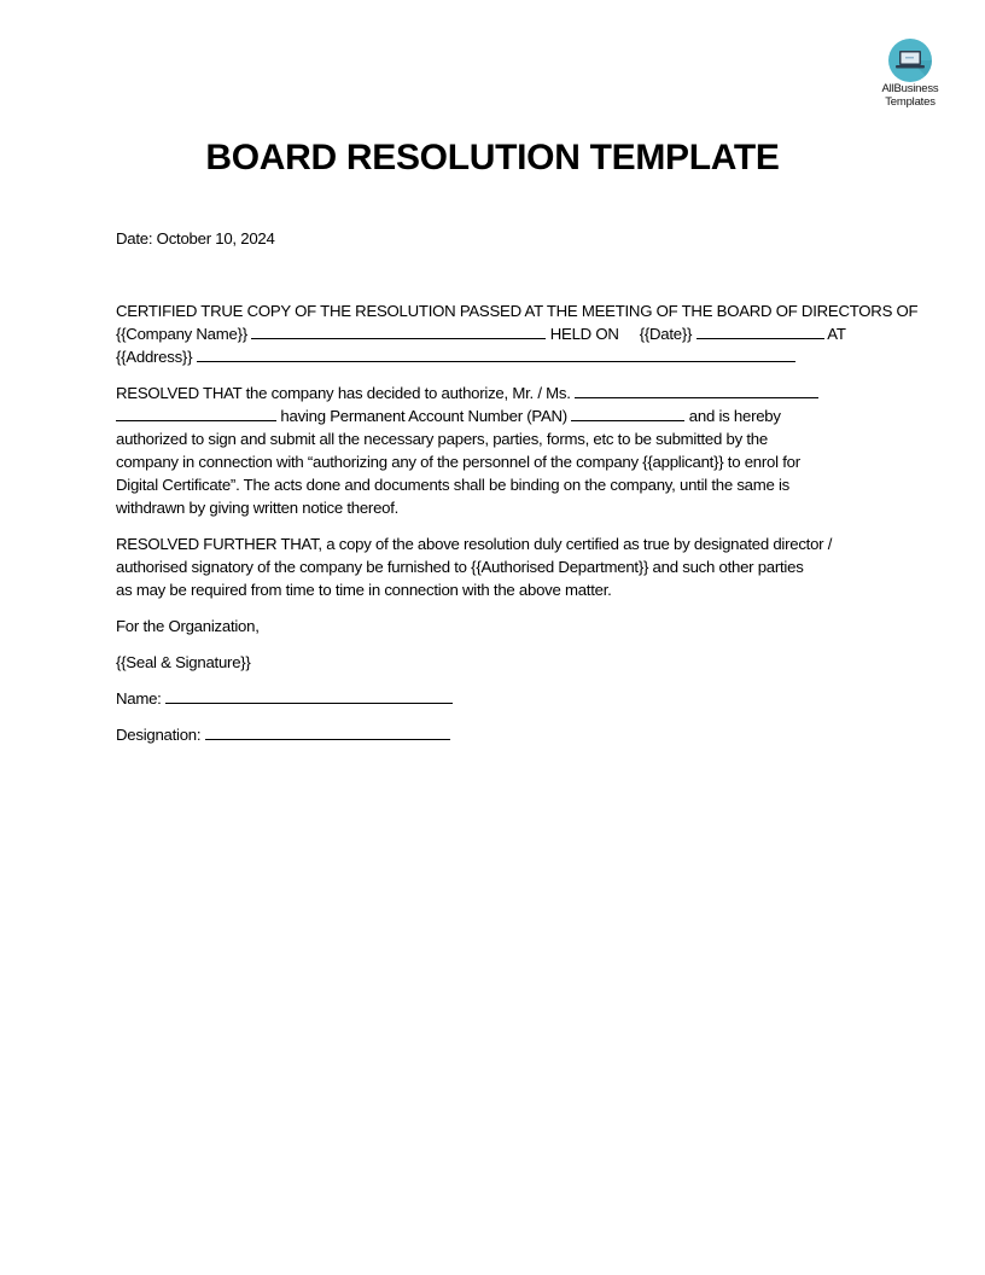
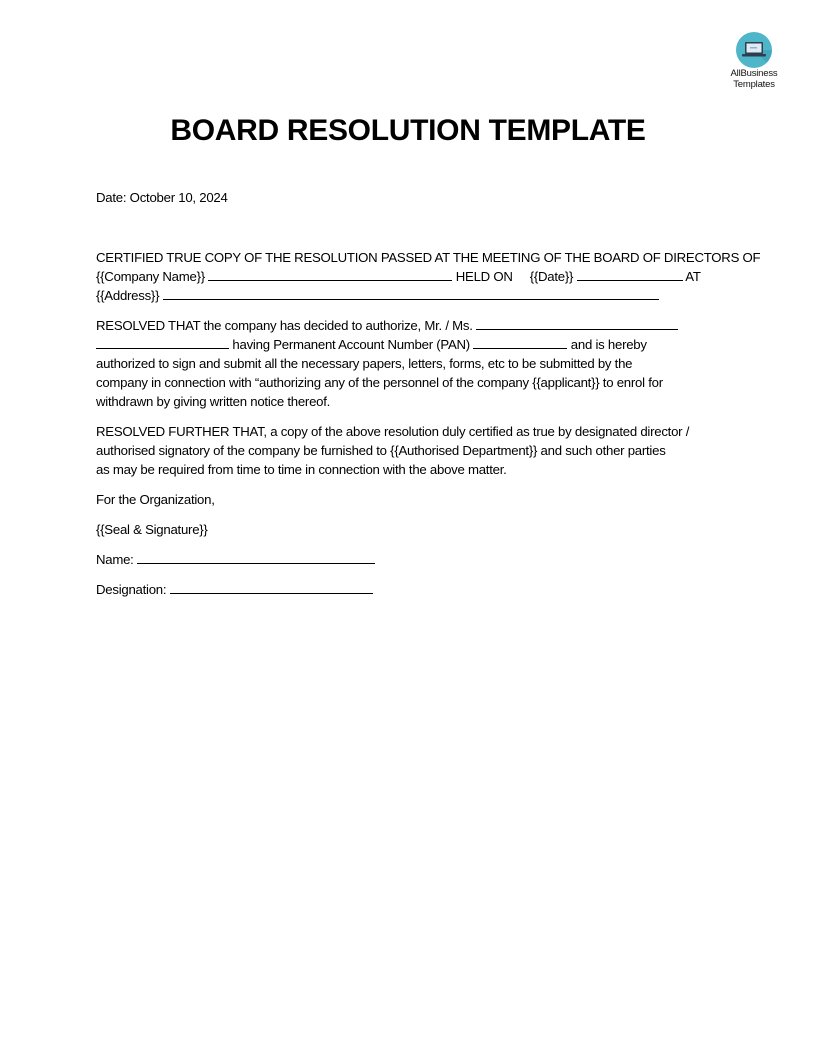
  AllBusiness
  Templates
  BOARD RESOLUTION TEMPLATE
  Date: October 10, 2024
  CERTIFIED TRUE COPY OF THE RESOLUTION PASSED AT THE MEETING OF THE BOARD OF DIRECTORS OF
  {{Company Name}} HELD ON {{Date}} AT
  {{Address}}
  RESOLVED THAT the company has decided to authorize, Mr. / Ms.
  having Permanent Account Number (PAN) and is hereby
- authorized to sign and submit all the necessary papers, parties, forms, etc to be submitted by the
+ authorized to sign and submit all the necessary papers, letters, forms, etc to be submitted by the
  company in connection with “authorizing any of the personnel of the company {{applicant}} to enrol for
- Digital Certificate”. The acts done and documents shall be binding on the company, until the same is
  withdrawn by giving written notice thereof.
  RESOLVED FURTHER THAT, a copy of the above resolution duly certified as true by designated director /
  authorised signatory of the company be furnished to {{Authorised Department}} and such other parties
  as may be required from time to time in connection with the above matter.
  For the Organization,
  {{Seal & Signature}}
  Name:
  Designation:
